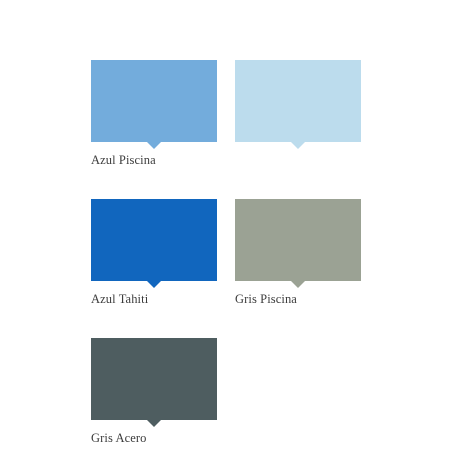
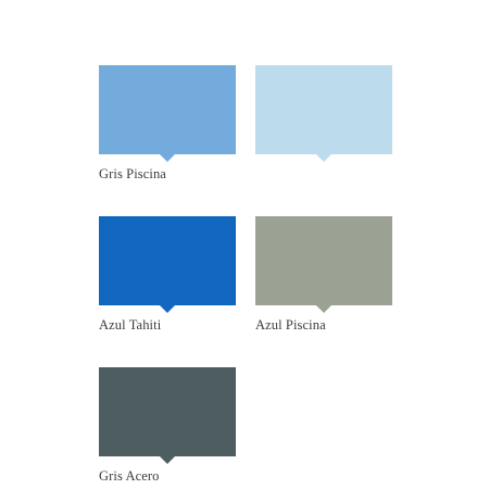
- Azul Piscina
+ Gris Piscina
  Azul Tahiti
- Gris Piscina
+ Azul Piscina
  Gris Acero
